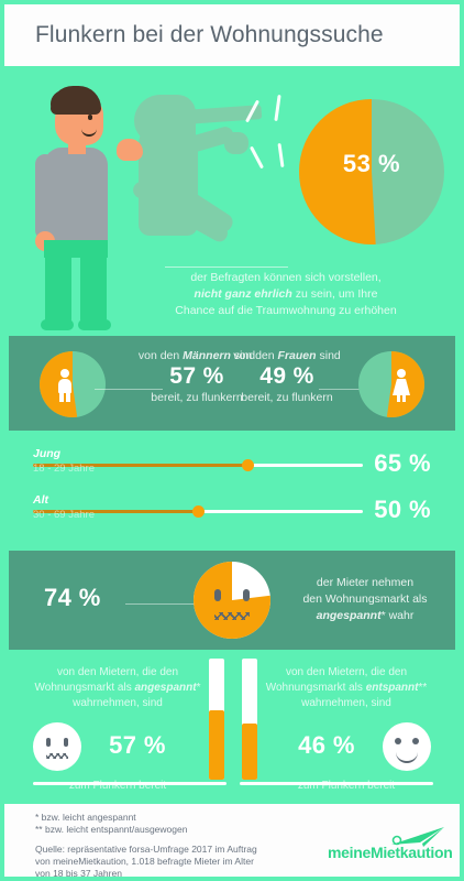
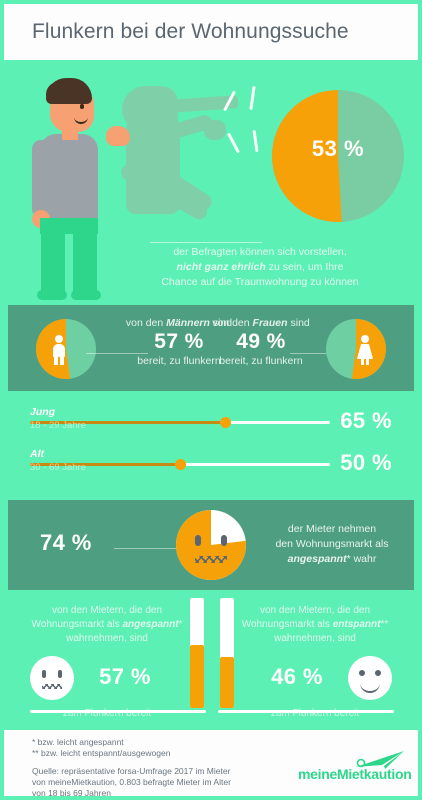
  Flunkern bei der Wohnungssuche
  53 %
  der Befragten können sich vorstellen,
  nicht ganz ehrlich zu sein, um Ihre
- Chance auf die Traumwohnung zu erhöhen
+ Chance auf die Traumwohnung zu können
  von den Männern sind
  57 %
  bereit, zu flunkern
  von den Frauen sind
  49 %
  bereit, zu flunkern
  Jung
  18 - 29 Jahre
  65 %
  Alt
  30 - 69 Jahre
  50 %
  74 %
  der Mieter nehmen
  den Wohnungsmarkt als
  angespannt* wahr
  von den Mietern, die den
  Wohnungsmarkt als angespannt*
  wahrnehmen, sind
  57 %
  zum Flunkern bereit
  von den Mietern, die den
  Wohnungsmarkt als entspannt**
  wahrnehmen, sind
  46 %
  zum Flunkern bereit
  * bzw. leicht angespannt
  ** bzw. leicht entspannt/ausgewogen
- Quelle: repräsentative forsa-Umfrage 2017 im Auftrag
+ Quelle: repräsentative forsa-Umfrage 2017 im Mieter
- von meineMietkaution, 1.018 befragte Mieter im Alter
+ von meineMietkaution, 0.803 befragte Mieter im Alter
- von 18 bis 37 Jahren
+ von 18 bis 69 Jahren
  meineMietkaution
